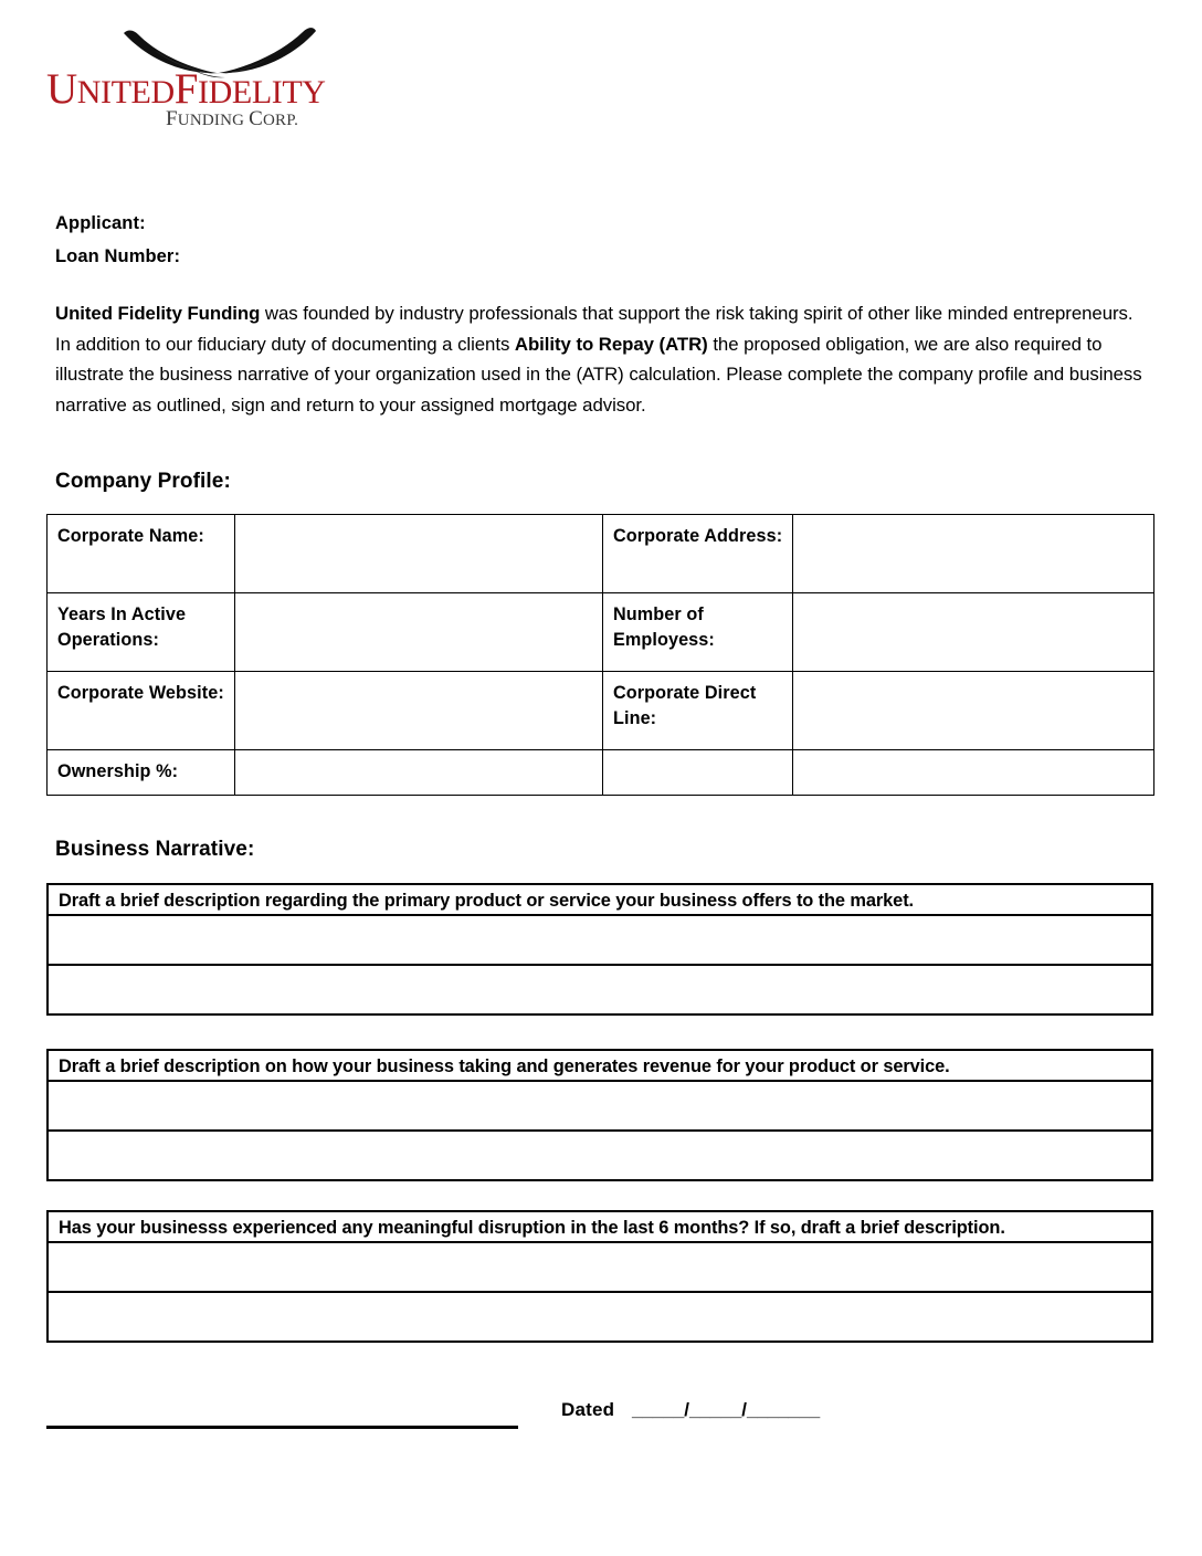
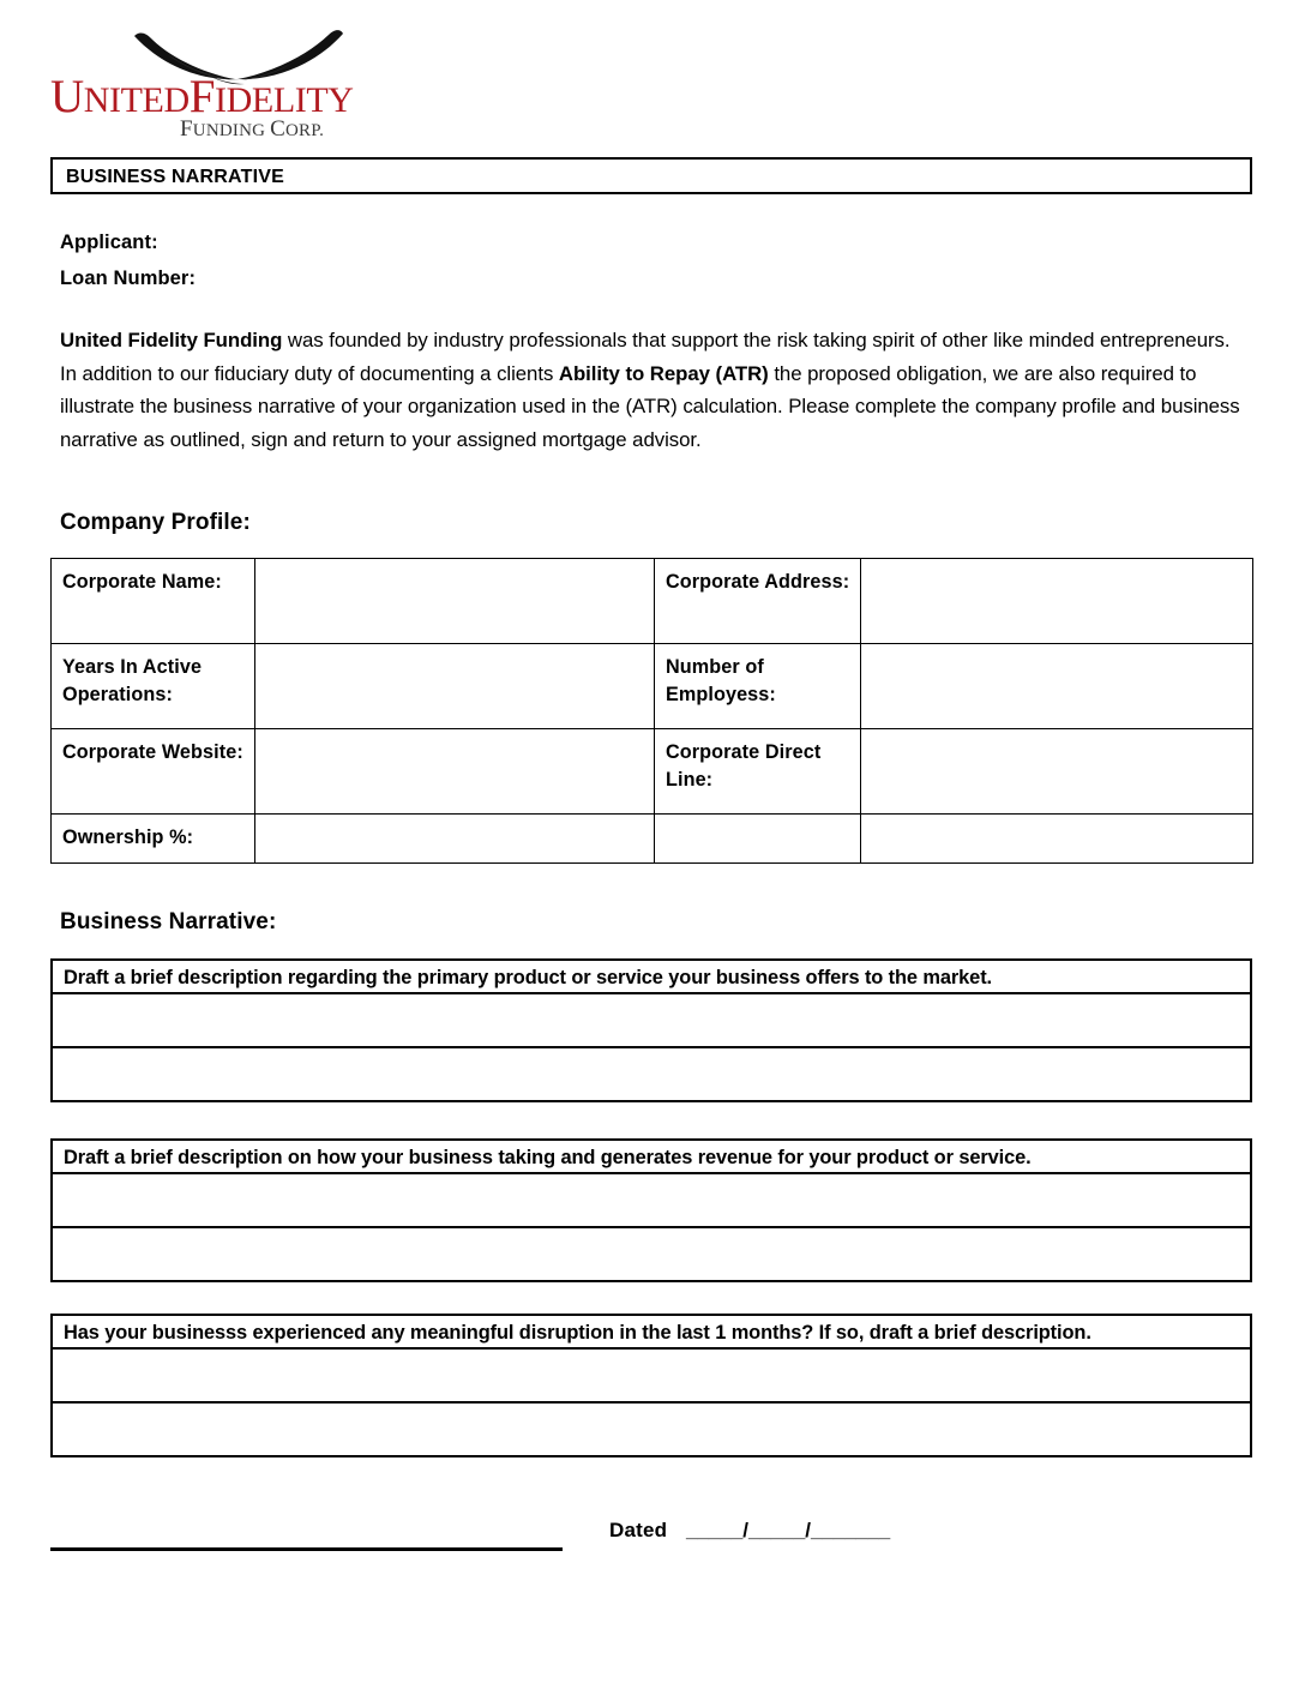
  UNITEDFIDELITY
  FUNDING CORP.
+ BUSINESS NARRATIVE
  Applicant:
  Loan Number:
  United Fidelity Funding was founded by industry professionals that support the risk taking spirit of other like minded entrepreneurs. In addition to our fiduciary duty of documenting a clients Ability to Repay (ATR) the proposed obligation, we are also required to illustrate the business narrative of your organization used in the (ATR) calculation. Please complete the company profile and business narrative as outlined, sign and return to your assigned mortgage advisor.
  Company Profile:
  Corporate Name:		Corporate Address:
  Years In Active Operations:		Number of Employess:
  Corporate Website:		Corporate Direct Line:
  Ownership %:
  Business Narrative:
  Draft a brief description regarding the primary product or service your business offers to the market.
  Draft a brief description on how your business taking and generates revenue for your product or service.
- Has your businesss experienced any meaningful disruption in the last 6 months? If so, draft a brief description.
+ Has your businesss experienced any meaningful disruption in the last 1 months? If so, draft a brief description.
  Dated
  _____/_____/_______
